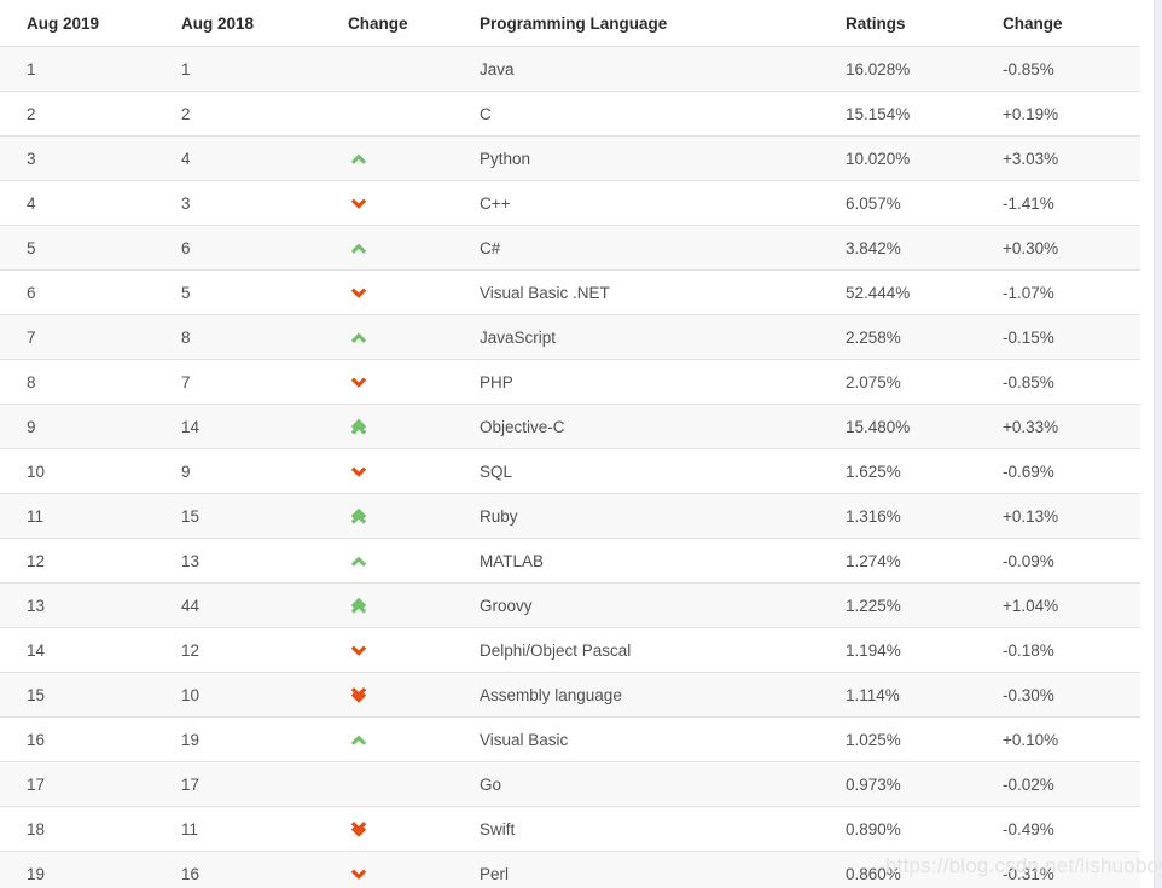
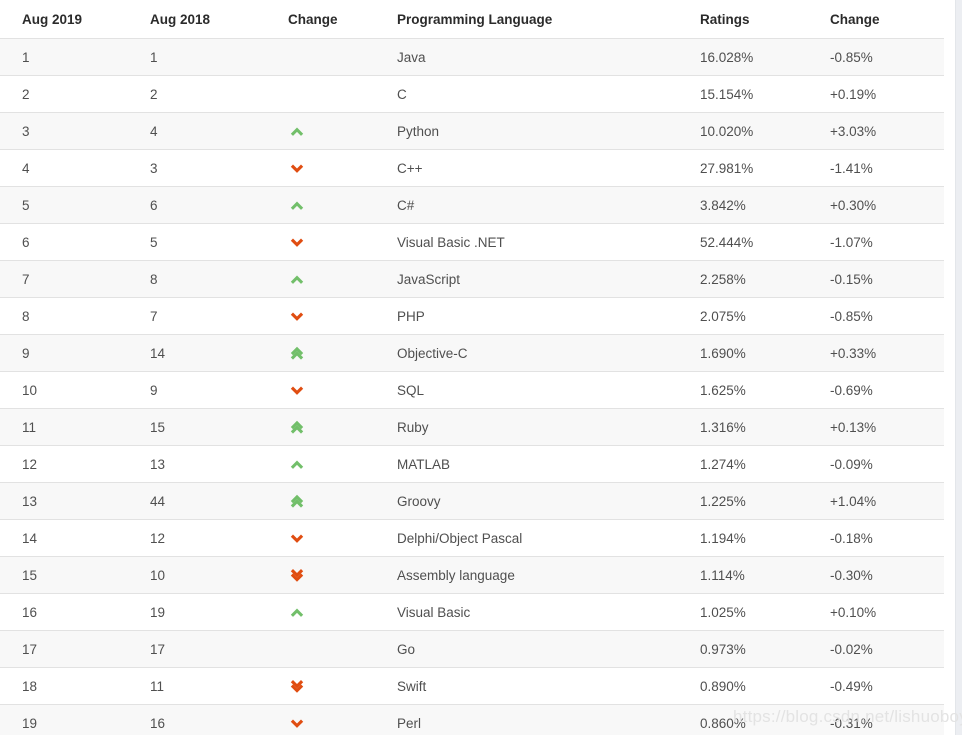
  Aug 2019	Aug 2018	Change	Programming Language	Ratings	Change
  1	1		Java	16.028%	-0.85%
  2	2		C	15.154%	+0.19%
  3	4		Python	10.020%	+3.03%
- 4	3		C++	6.057%	-1.41%
+ 4	3		C++	27.981%	-1.41%
  5	6		C#	3.842%	+0.30%
  6	5		Visual Basic .NET	52.444%	-1.07%
  7	8		JavaScript	2.258%	-0.15%
  8	7		PHP	2.075%	-0.85%
- 9	14		Objective-C	15.480%	+0.33%
+ 9	14		Objective-C	1.690%	+0.33%
  10	9		SQL	1.625%	-0.69%
  11	15		Ruby	1.316%	+0.13%
  12	13		MATLAB	1.274%	-0.09%
  13	44		Groovy	1.225%	+1.04%
  14	12		Delphi/Object Pascal	1.194%	-0.18%
  15	10		Assembly language	1.114%	-0.30%
  16	19		Visual Basic	1.025%	+0.10%
  17	17		Go	0.973%	-0.02%
  18	11		Swift	0.890%	-0.49%
  19	16		Perl	0.860%	-0.31%
  https://blog.csdn.net/lishuobo
